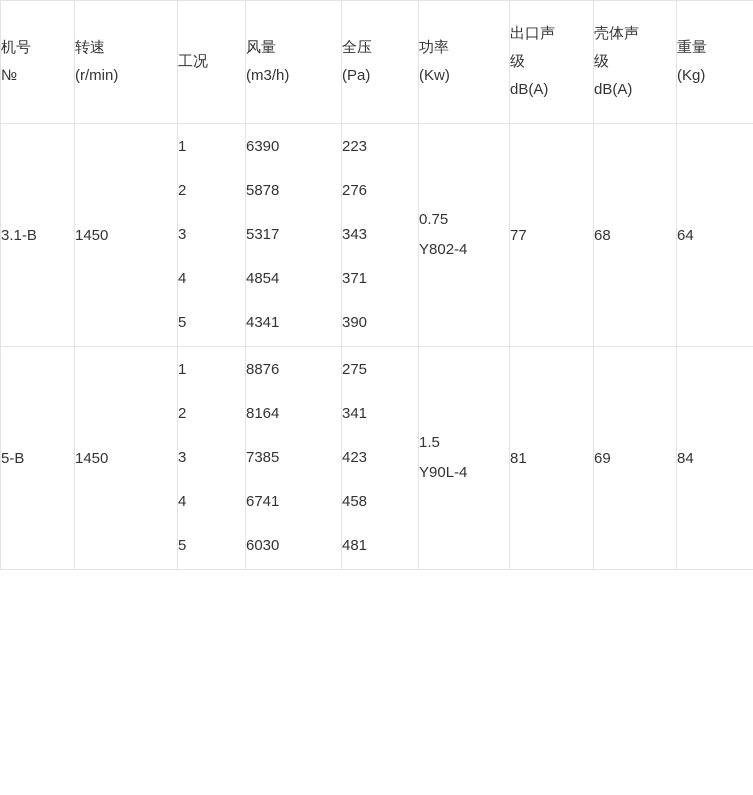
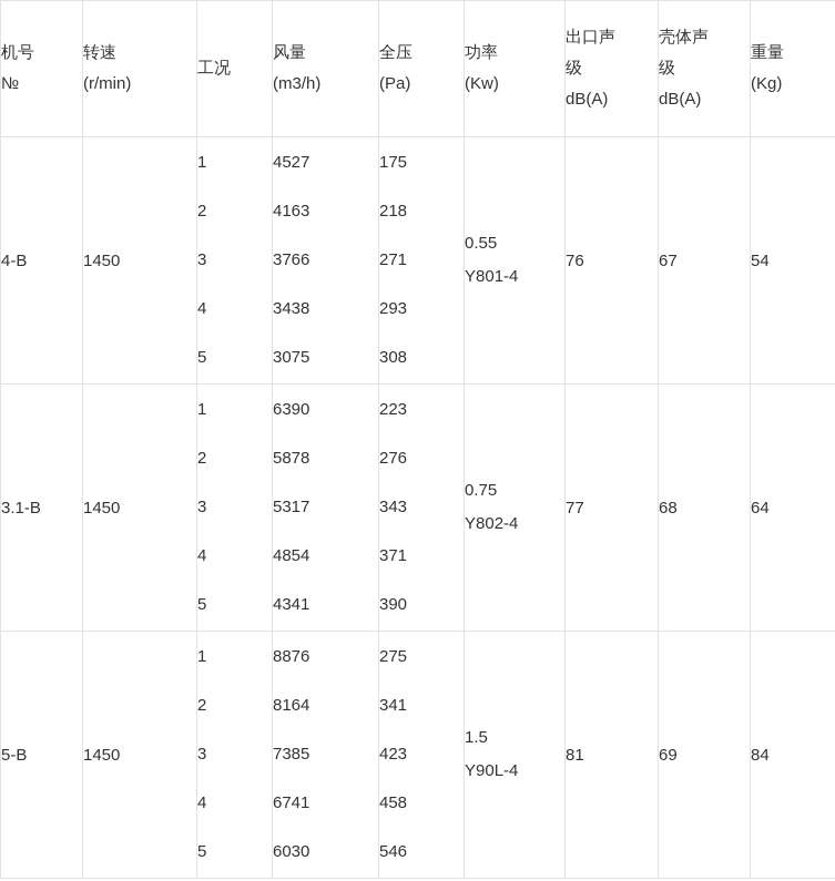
  机号 №	转速 (r/min)	工况	风量 (m3/h)	全压 (Pa)	功率 (Kw)	出口声 级 dB(A)	壳体声 级 dB(A)	重量 (Kg)
+ 4-B	1450	1 2 3 4 5	4527 4163 3766 3438 3075	175 218 271 293 308	0.55 Y801-4	76	67	54
  3.1-B	1450	1 2 3 4 5	6390 5878 5317 4854 4341	223 276 343 371 390	0.75 Y802-4	77	68	64
- 5-B	1450	1 2 3 4 5	8876 8164 7385 6741 6030	275 341 423 458 481	1.5 Y90L-4	81	69	84
+ 5-B	1450	1 2 3 4 5	8876 8164 7385 6741 6030	275 341 423 458 546	1.5 Y90L-4	81	69	84
